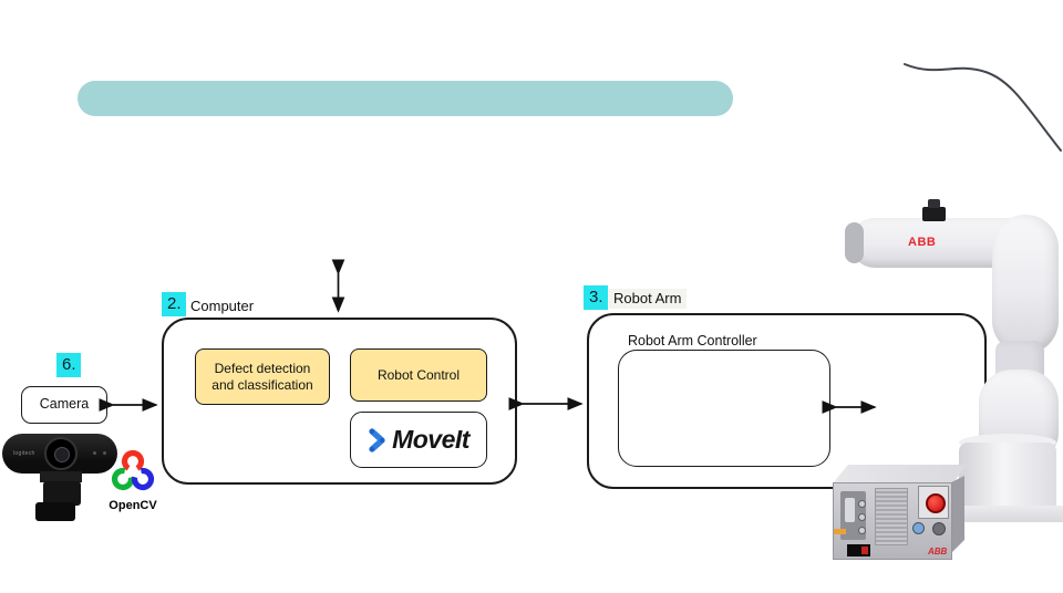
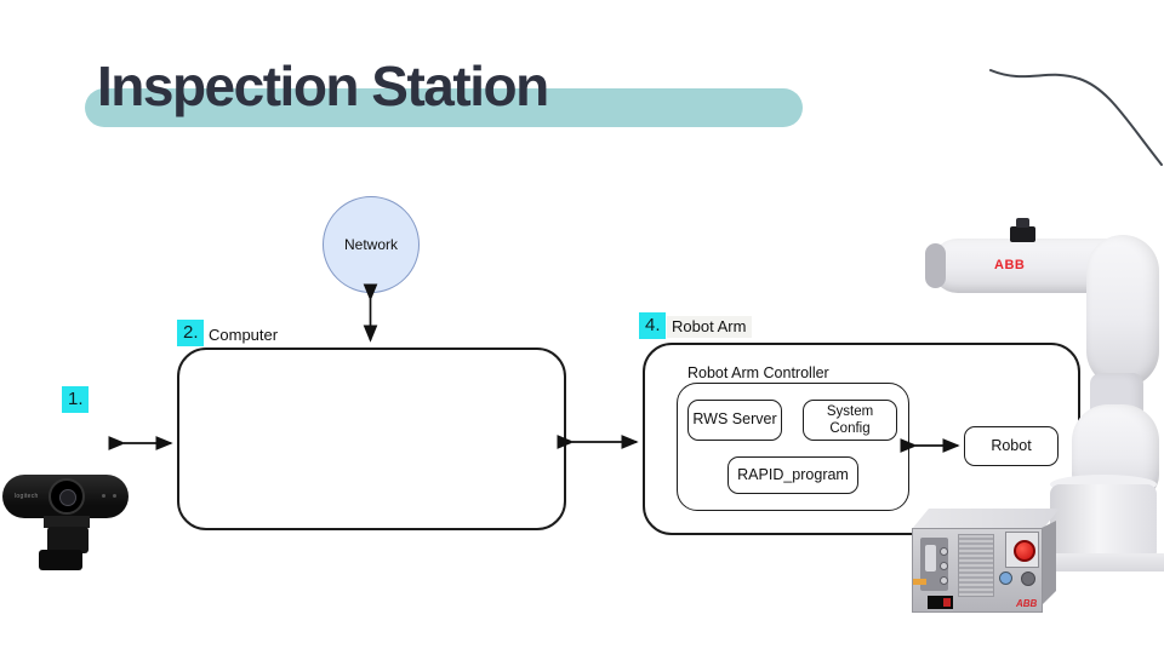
+ Inspection Station
+ Network
- 6.
+ 1.
- Camera
- OpenCV
  2.
  Computer
- Defect detection and classification
- Robot Control
- MoveIt
- 3.
+ 4.
  Robot Arm
  Robot Arm Controller
+ RWS Server
+ System Config
+ RAPID_program
  ABB
+ Robot
  ABB
